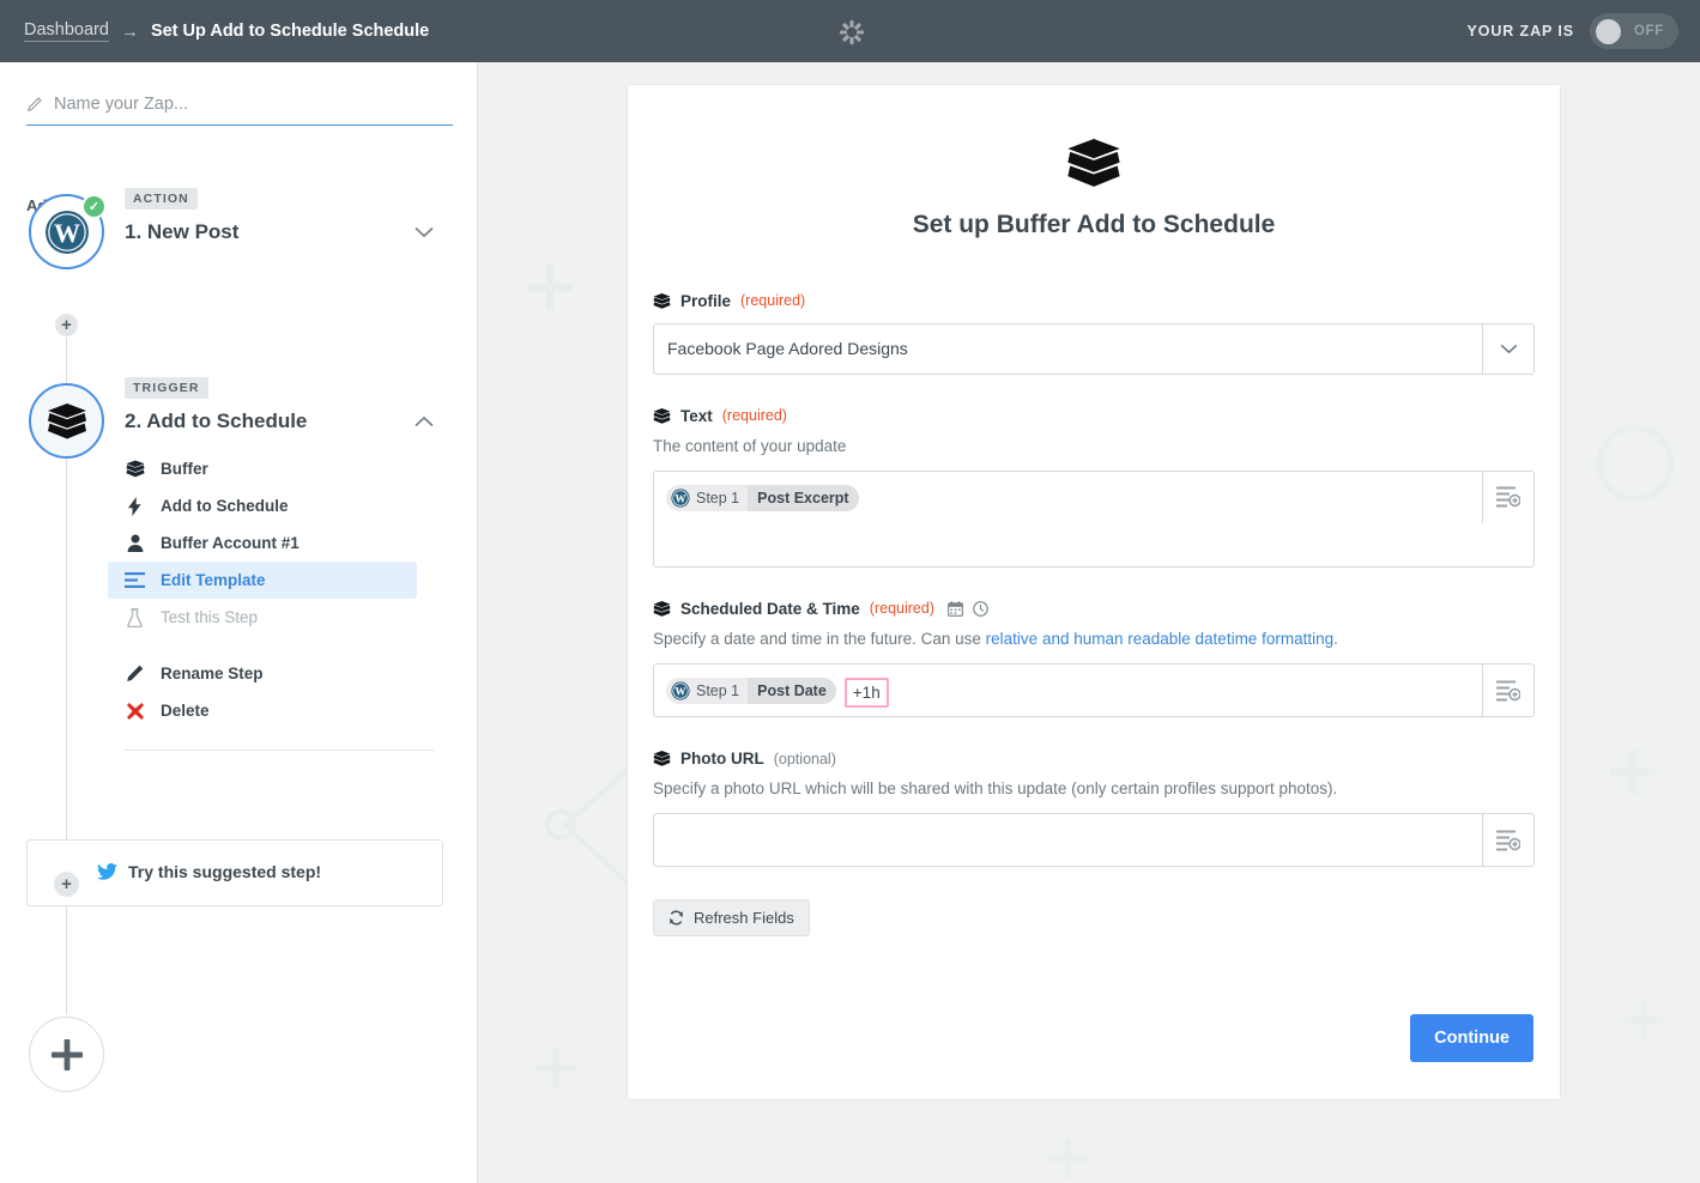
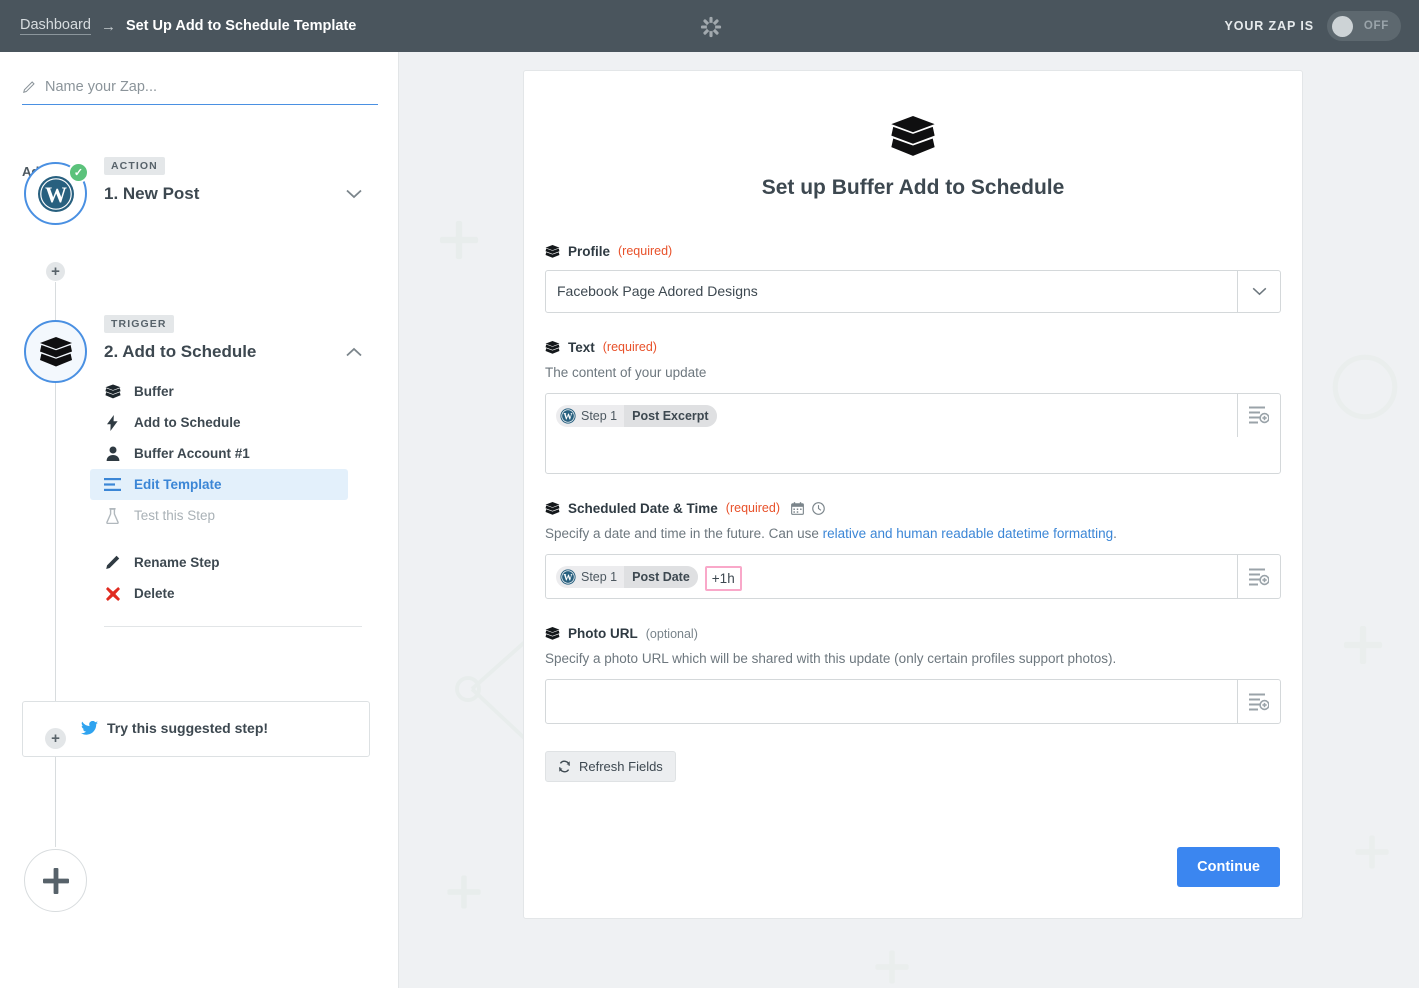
  Dashboard
  →
- Set Up Add to Schedule Schedule
+ Set Up Add to Schedule Template
  YOUR ZAP IS
  OFF
  Name your Zap...
  W
  ✓
  +
  ACTION
  1. New Post
  TRIGGER
  2. Add to Schedule
  Buffer
  Add to Schedule
  Buffer Account #1
  Edit Template
  Test this Step
  Rename Step
  Delete
  +
  Try this suggested step!
  Set up Buffer Add to Schedule
  Profile
  (required)
  Facebook Page Adored Designs
  Text
  (required)
  The content of your update
  W
  Step 1
  Post Excerpt
  Scheduled Date & Time
  (required)
  Specify a date and time in the future. Can use relative and human readable datetime formatting.
  W
  Step 1
  Post Date
  +1h
  Photo URL
  (optional)
  Specify a photo URL which will be shared with this update (only certain profiles support photos).
  Refresh Fields
  Continue
